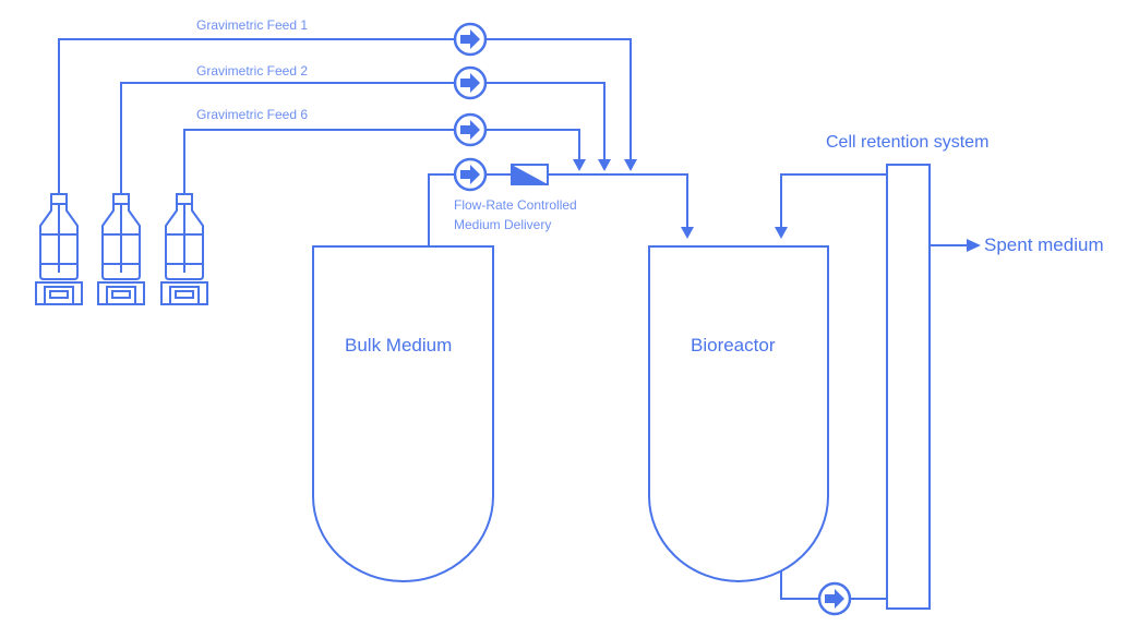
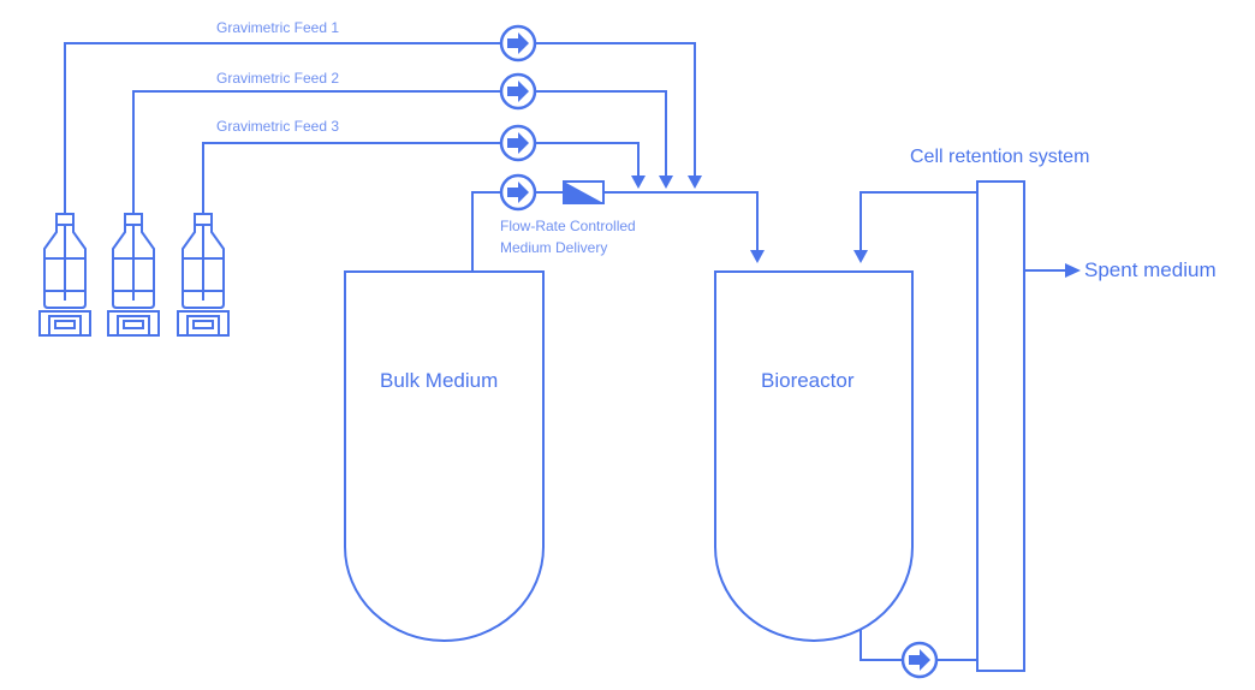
  Gravimetric Feed 1
  Gravimetric Feed 2
- Gravimetric Feed 6
+ Gravimetric Feed 3
  Flow-Rate Controlled
  Medium Delivery
  Bulk Medium
  Bioreactor
  Cell retention system
  Spent medium
